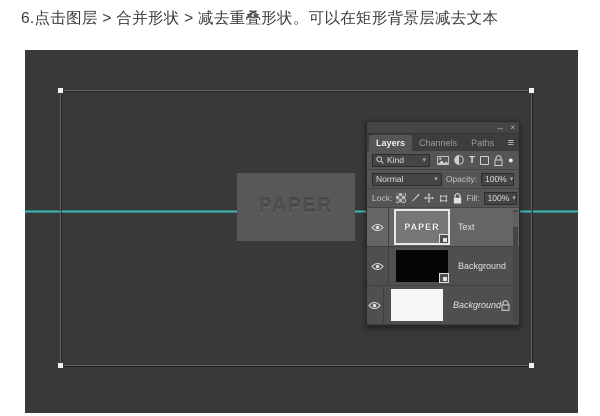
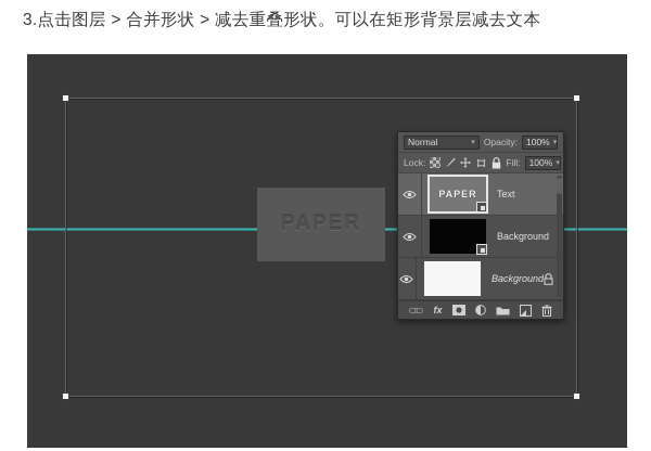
- 6.点击图层 > 合并形状 > 减去重叠形状。可以在矩形背景层减去文本
+ 3.点击图层 > 合并形状 > 减去重叠形状。可以在矩形背景层减去文本
  PAPER
- ↔
- ×
- Layers
- Channels
- Paths
- ≡
- Kind
- T
- ●
  Normal
  Opacity:
  100%
  Lock:
  Fill:
  100%
  PAPER
  Text
  Background
  Background
+ fx
